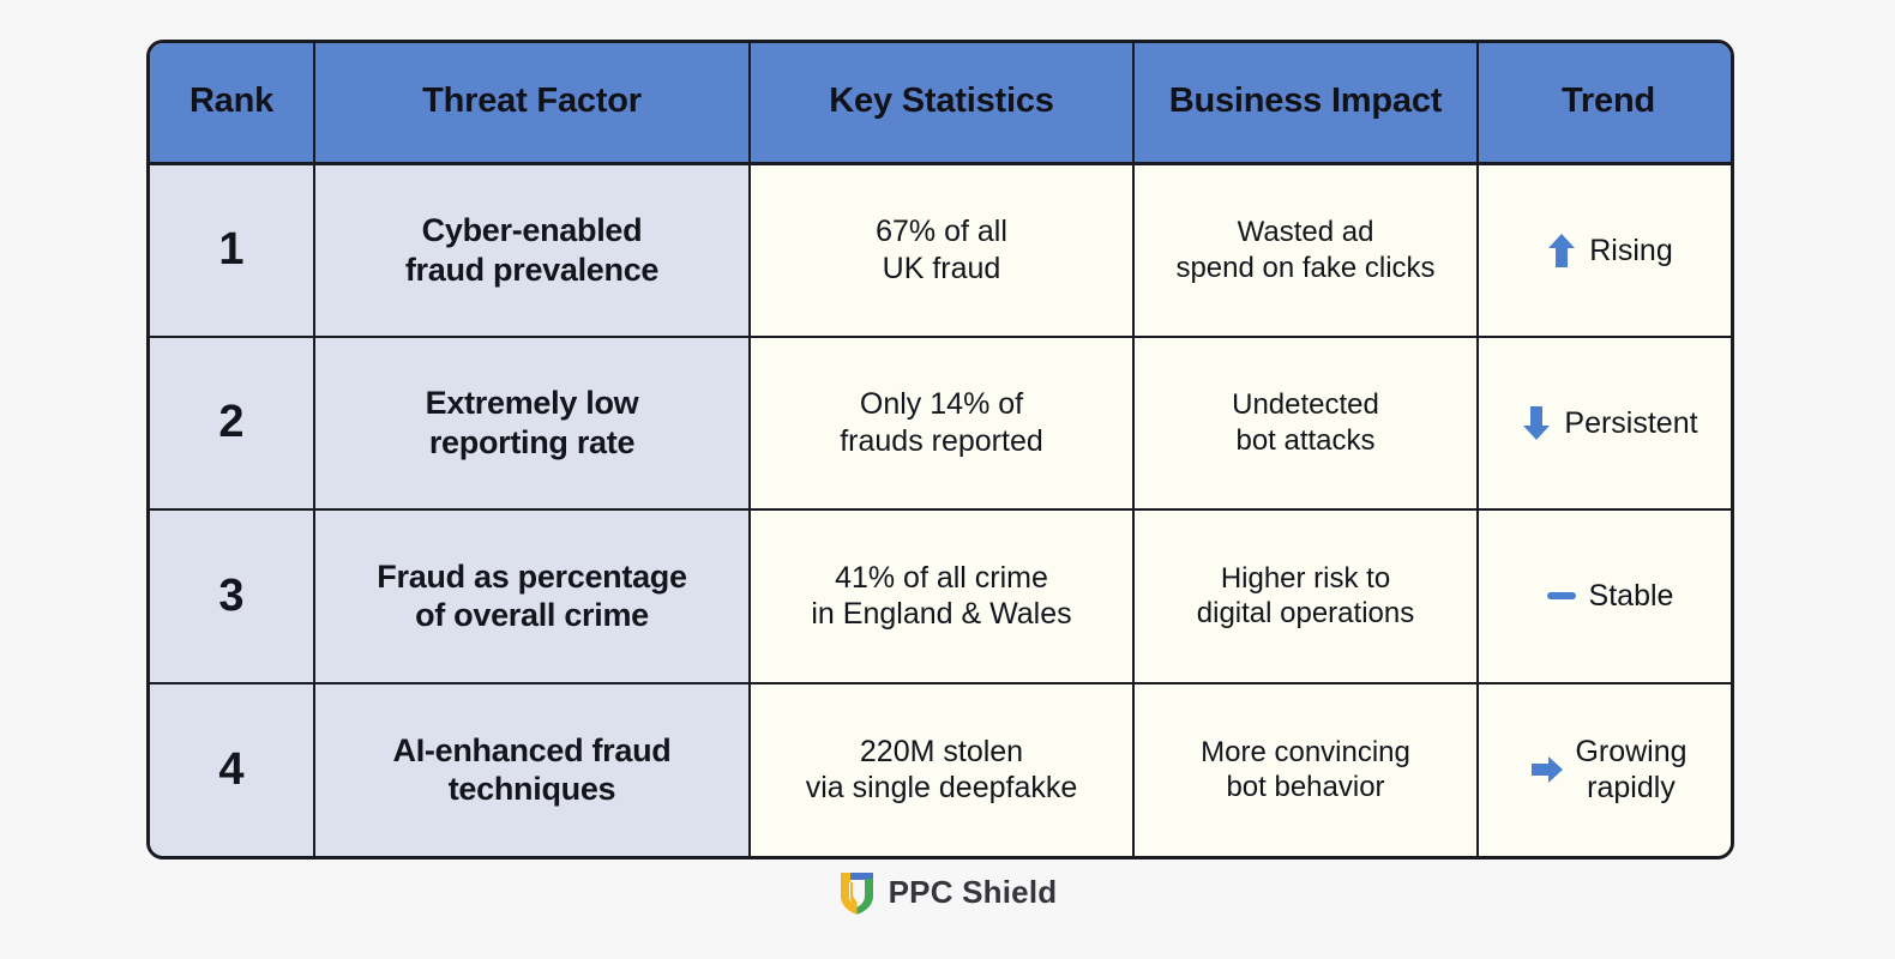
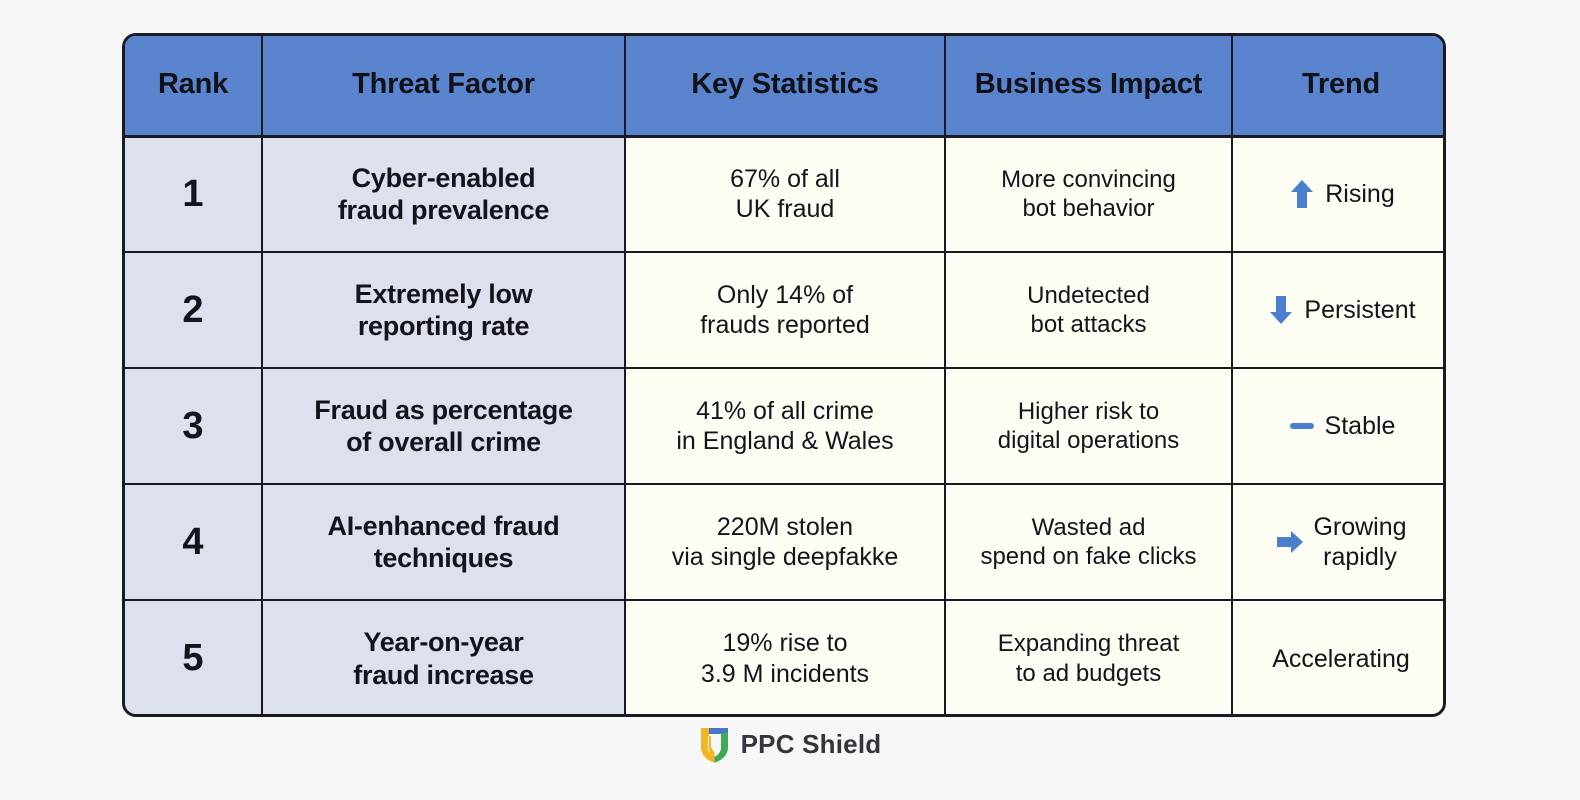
  Rank	Threat Factor	Key Statistics	Business Impact	Trend
- 1	Cyber-enabled fraud prevalence	67% of all UK fraud	Wasted ad spend on fake clicks	Rising
+ 1	Cyber-enabled fraud prevalence	67% of all UK fraud	More convincing bot behavior	Rising
  2	Extremely low reporting rate	Only 14% of frauds reported	Undetected bot attacks	Persistent
  3	Fraud as percentage of overall crime	41% of all crime in England & Wales	Higher risk to digital operations	Stable
- 4	AI-enhanced fraud techniques	220M stolen via single deepfakke	More convincing bot behavior	Growing rapidly
+ 4	AI-enhanced fraud techniques	220M stolen via single deepfakke	Wasted ad spend on fake clicks	Growing rapidly
+ 5	Year-on-year fraud increase	19% rise to 3.9 M incidents	Expanding threat to ad budgets	Accelerating
  PPC Shield
